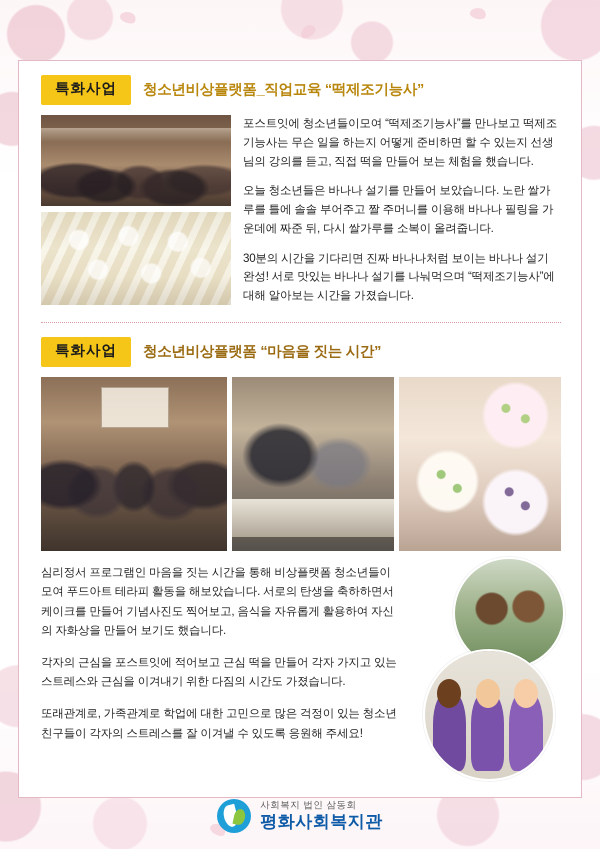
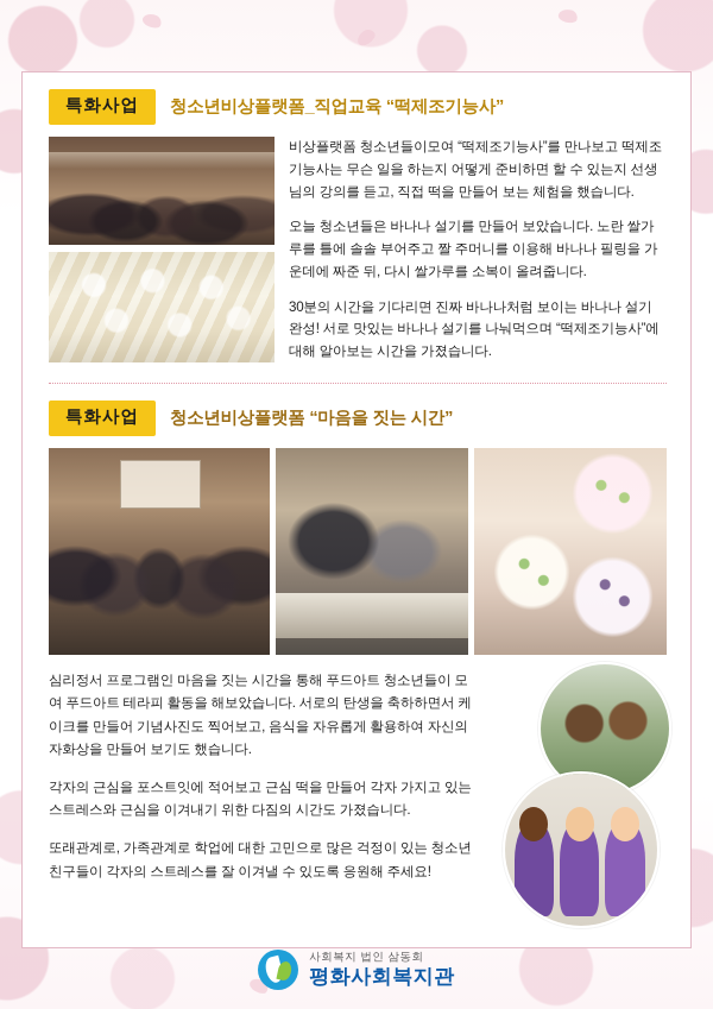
  특화사업
  청소년비상플랫폼_직업교육 “떡제조기능사”
- 포스트잇에 청소년들이모여 “떡제조기능사”를 만나보고 떡제조기능사는 무슨 일을 하는지 어떻게 준비하면 할 수 있는지 선생님의 강의를 듣고, 직접 떡을 만들어 보는 체험을 했습니다.
+ 비상플랫폼 청소년들이모여 “떡제조기능사”를 만나보고 떡제조기능사는 무슨 일을 하는지 어떻게 준비하면 할 수 있는지 선생님의 강의를 듣고, 직접 떡을 만들어 보는 체험을 했습니다.
  오늘 청소년들은 바나나 설기를 만들어 보았습니다. 노란 쌀가루를 틀에 솔솔 부어주고 짤 주머니를 이용해 바나나 필링을 가운데에 짜준 뒤, 다시 쌀가루를 소복이 올려줍니다.
  30분의 시간을 기다리면 진짜 바나나처럼 보이는 바나나 설기 완성! 서로 맛있는 바나나 설기를 나눠먹으며 “떡제조기능사”에 대해 알아보는 시간을 가졌습니다.
  특화사업
  청소년비상플랫폼 “마음을 짓는 시간”
- 심리정서 프로그램인 마음을 짓는 시간을 통해 비상플랫폼 청소년들이 모여 푸드아트 테라피 활동을 해보았습니다. 서로의 탄생을 축하하면서 케이크를 만들어 기념사진도 찍어보고, 음식을 자유롭게 활용하여 자신의 자화상을 만들어 보기도 했습니다.
+ 심리정서 프로그램인 마음을 짓는 시간을 통해 푸드아트 청소년들이 모여 푸드아트 테라피 활동을 해보았습니다. 서로의 탄생을 축하하면서 케이크를 만들어 기념사진도 찍어보고, 음식을 자유롭게 활용하여 자신의 자화상을 만들어 보기도 했습니다.
  각자의 근심을 포스트잇에 적어보고 근심 떡을 만들어 각자 가지고 있는 스트레스와 근심을 이겨내기 위한 다짐의 시간도 가졌습니다.
  또래관계로, 가족관계로 학업에 대한 고민으로 많은 걱정이 있는 청소년 친구들이 각자의 스트레스를 잘 이겨낼 수 있도록 응원해 주세요!
  사회복지 법인 삼동회
  평화사회복지관
